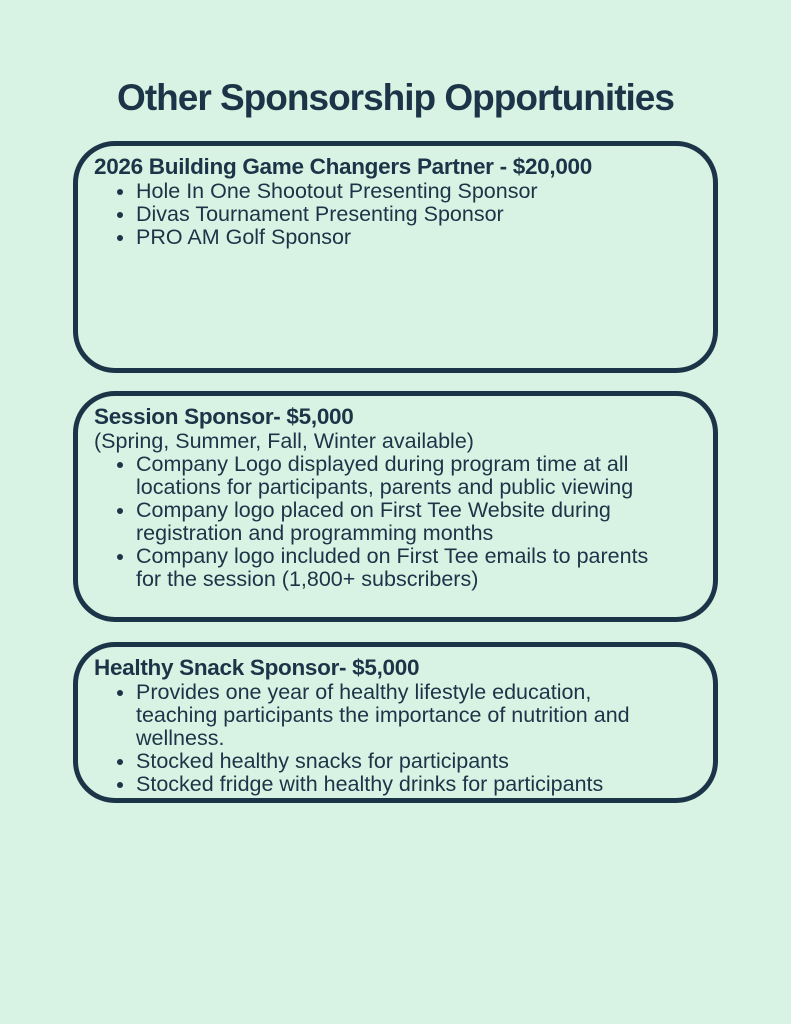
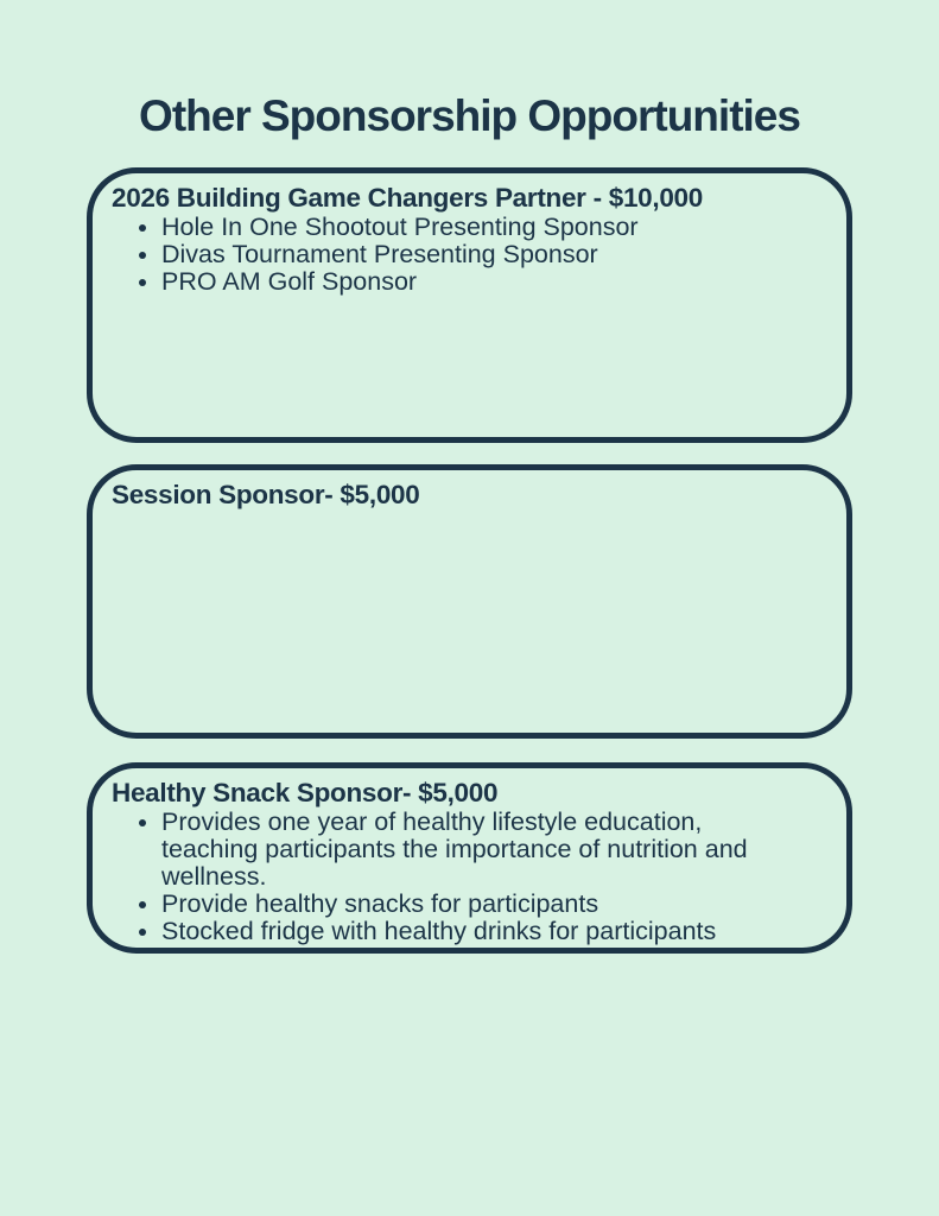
  Other Sponsorship Opportunities
- 2026 Building Game Changers Partner - $20,000
+ 2026 Building Game Changers Partner - $10,000
  Hole In One Shootout Presenting Sponsor
  Divas Tournament Presenting Sponsor
  PRO AM Golf Sponsor
  Session Sponsor- $5,000
- (Spring, Summer, Fall, Winter available)
- Company Logo displayed during program time at all locations for participants, parents and public viewing
- Company logo placed on First Tee Website during registration and programming months
- Company logo included on First Tee emails to parents for the session (1,800+ subscribers)
  Healthy Snack Sponsor- $5,000
  Provides one year of healthy lifestyle education, teaching participants the importance of nutrition and wellness.
- Stocked healthy snacks for participants
+ Provide healthy snacks for participants
  Stocked fridge with healthy drinks for participants
